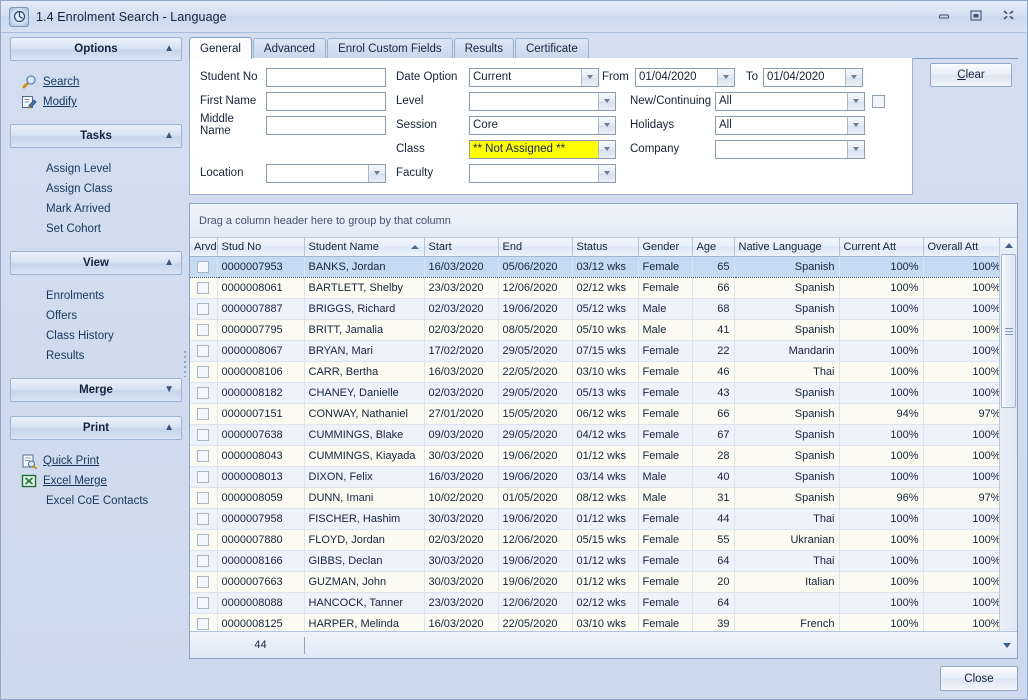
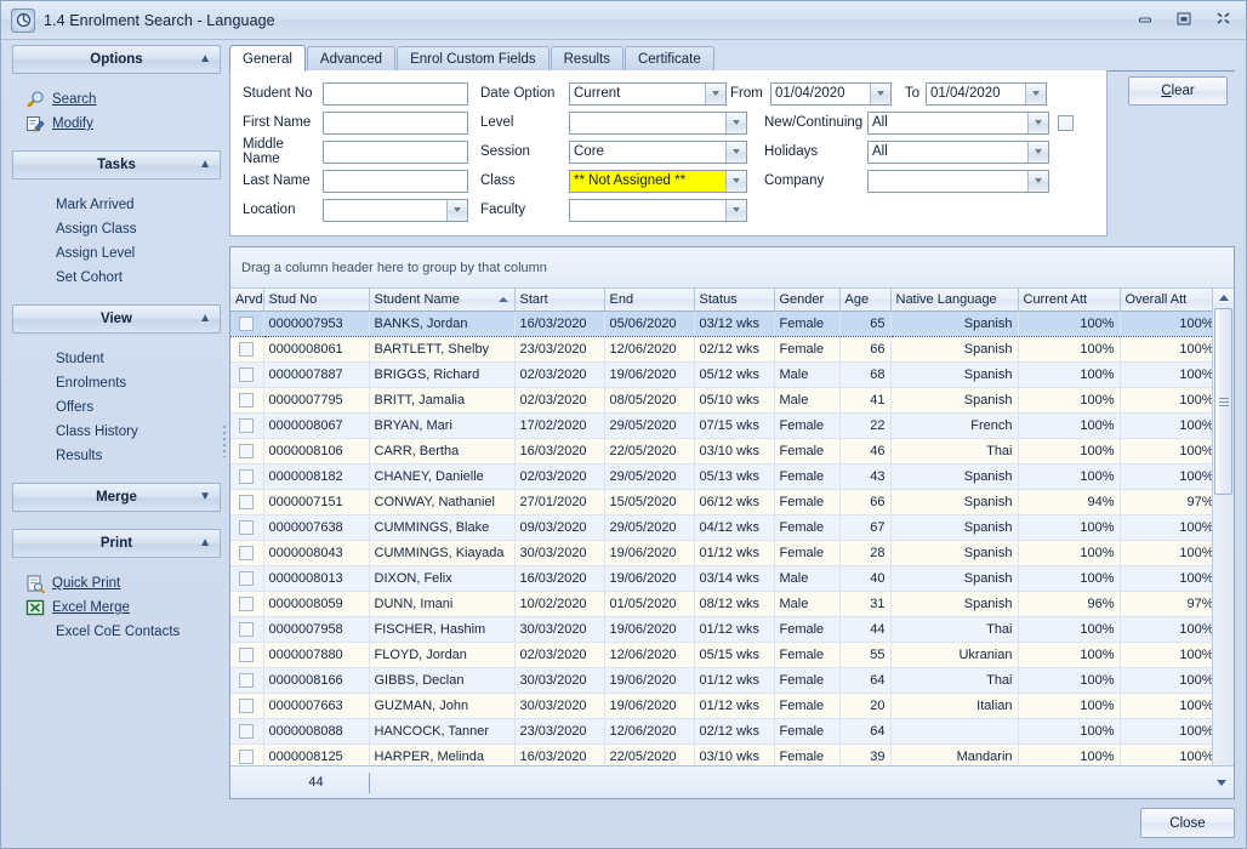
  1.4 Enrolment Search - Language
  Options
  ▲
  Search
  Modify
  Tasks
  ▲
- Assign Level
+ Mark Arrived
  Assign Class
- Mark Arrived
+ Assign Level
  Set Cohort
  View
  ▲
+ Student
  Enrolments
  Offers
  Class History
  Results
  Merge
  ▼
  Print
  ▲
  Quick Print
  Excel Merge
  Excel CoE Contacts
  General
  Advanced
  Enrol Custom Fields
  Results
  Certificate
  Student No
  First Name
  Middle Name
+ Last Name
  Location
  Date Option
  Current
  Level
  Session
  Core
  Class
  ** Not Assigned **
  Faculty
  From
  01/04/2020
  To
  01/04/2020
  New/Continuing
  All
  Holidays
  All
  Company
  Clear
  Drag a column header here to group by that column
  Arvd	Stud No	Student Name	Start	End	Status	Gender	Age	Native Language	Current Att	Overall Att
  	0000007953	BANKS, Jordan	16/03/2020	05/06/2020	03/12 wks	Female	65	Spanish	100%	100%
  	0000008061	BARTLETT, Shelby	23/03/2020	12/06/2020	02/12 wks	Female	66	Spanish	100%	100%
  	0000007887	BRIGGS, Richard	02/03/2020	19/06/2020	05/12 wks	Male	68	Spanish	100%	100%
  	0000007795	BRITT, Jamalia	02/03/2020	08/05/2020	05/10 wks	Male	41	Spanish	100%	100%
- 	0000008067	BRYAN, Mari	17/02/2020	29/05/2020	07/15 wks	Female	22	Mandarin	100%	100%
+ 	0000008067	BRYAN, Mari	17/02/2020	29/05/2020	07/15 wks	Female	22	French	100%	100%
  	0000008106	CARR, Bertha	16/03/2020	22/05/2020	03/10 wks	Female	46	Thai	100%	100%
  	0000008182	CHANEY, Danielle	02/03/2020	29/05/2020	05/13 wks	Female	43	Spanish	100%	100%
  	0000007151	CONWAY, Nathaniel	27/01/2020	15/05/2020	06/12 wks	Female	66	Spanish	94%	97%
  	0000007638	CUMMINGS, Blake	09/03/2020	29/05/2020	04/12 wks	Female	67	Spanish	100%	100%
  	0000008043	CUMMINGS, Kiayada	30/03/2020	19/06/2020	01/12 wks	Female	28	Spanish	100%	100%
  	0000008013	DIXON, Felix	16/03/2020	19/06/2020	03/14 wks	Male	40	Spanish	100%	100%
  	0000008059	DUNN, Imani	10/02/2020	01/05/2020	08/12 wks	Male	31	Spanish	96%	97%
  	0000007958	FISCHER, Hashim	30/03/2020	19/06/2020	01/12 wks	Female	44	Thai	100%	100%
  	0000007880	FLOYD, Jordan	02/03/2020	12/06/2020	05/15 wks	Female	55	Ukranian	100%	100%
  	0000008166	GIBBS, Declan	30/03/2020	19/06/2020	01/12 wks	Female	64	Thai	100%	100%
  	0000007663	GUZMAN, John	30/03/2020	19/06/2020	01/12 wks	Female	20	Italian	100%	100%
  	0000008088	HANCOCK, Tanner	23/03/2020	12/06/2020	02/12 wks	Female	64		100%	100%
- 	0000008125	HARPER, Melinda	16/03/2020	22/05/2020	03/10 wks	Female	39	French	100%	100%
+ 	0000008125	HARPER, Melinda	16/03/2020	22/05/2020	03/10 wks	Female	39	Mandarin	100%	100%
  44
  Close
